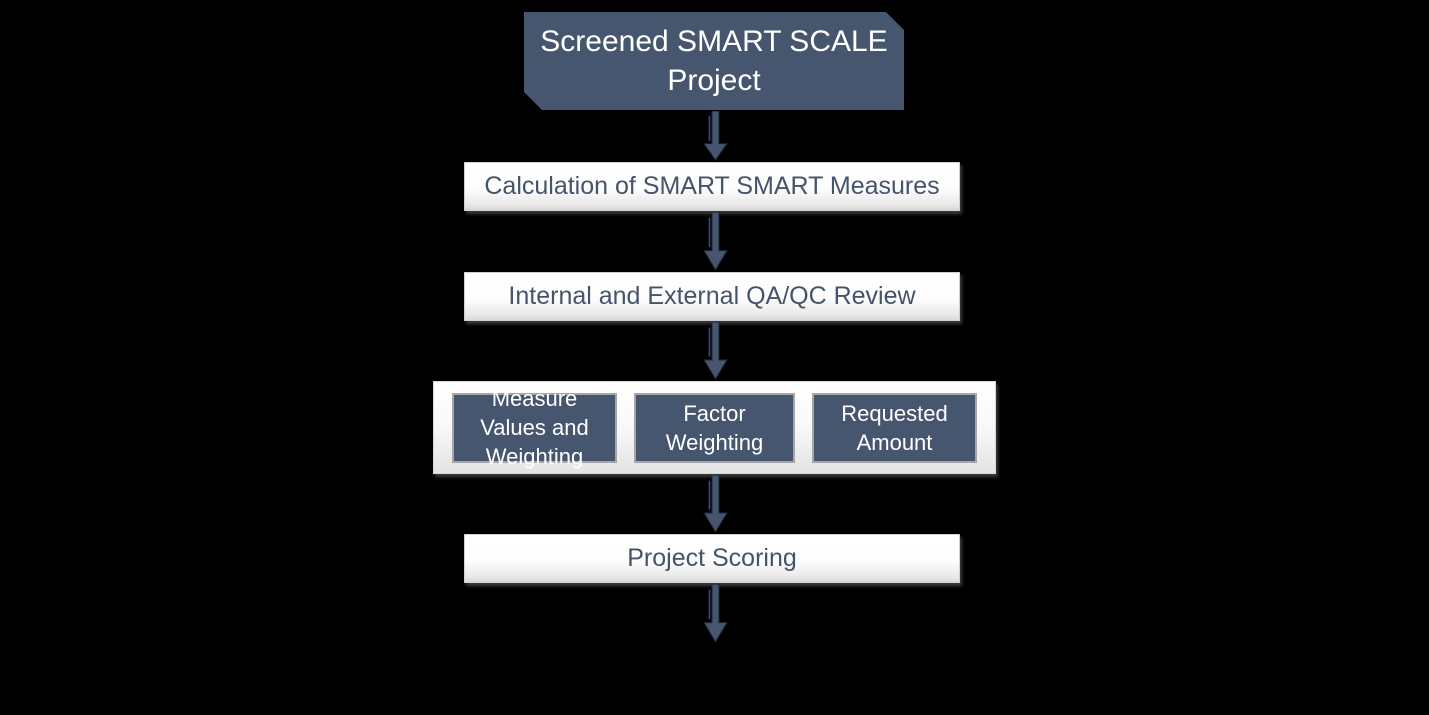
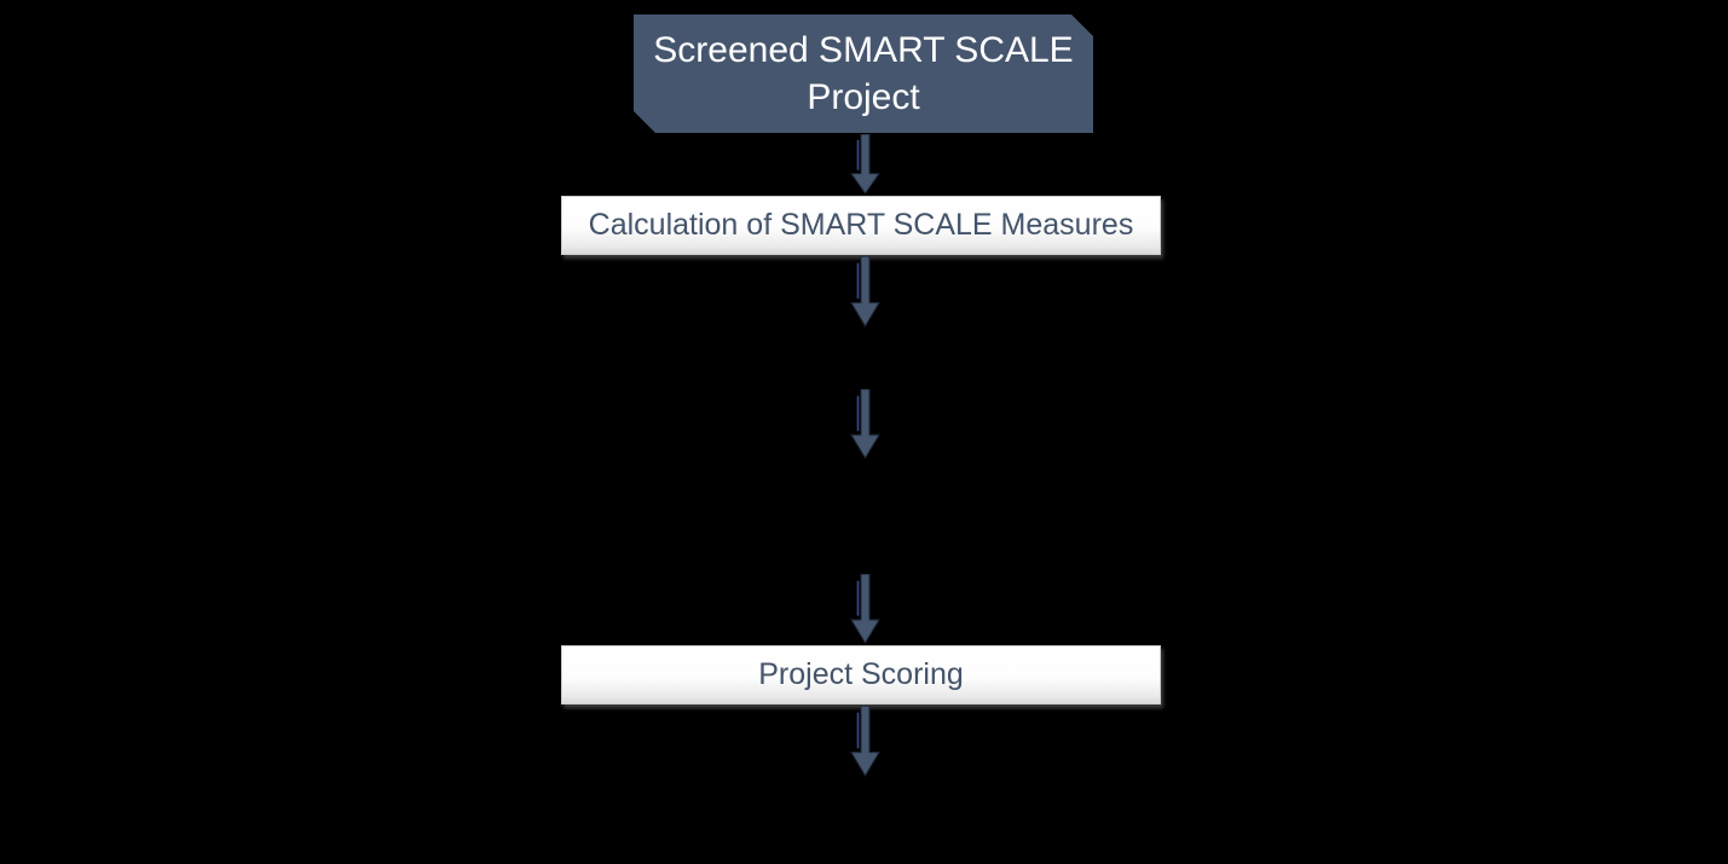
  Screened SMART SCALE Project
- Calculation of SMART SMART Measures
+ Calculation of SMART SCALE Measures
- Internal and External QA/QC Review
- Measure Values and Weighting
- Factor Weighting
- Requested Amount
  Project Scoring
